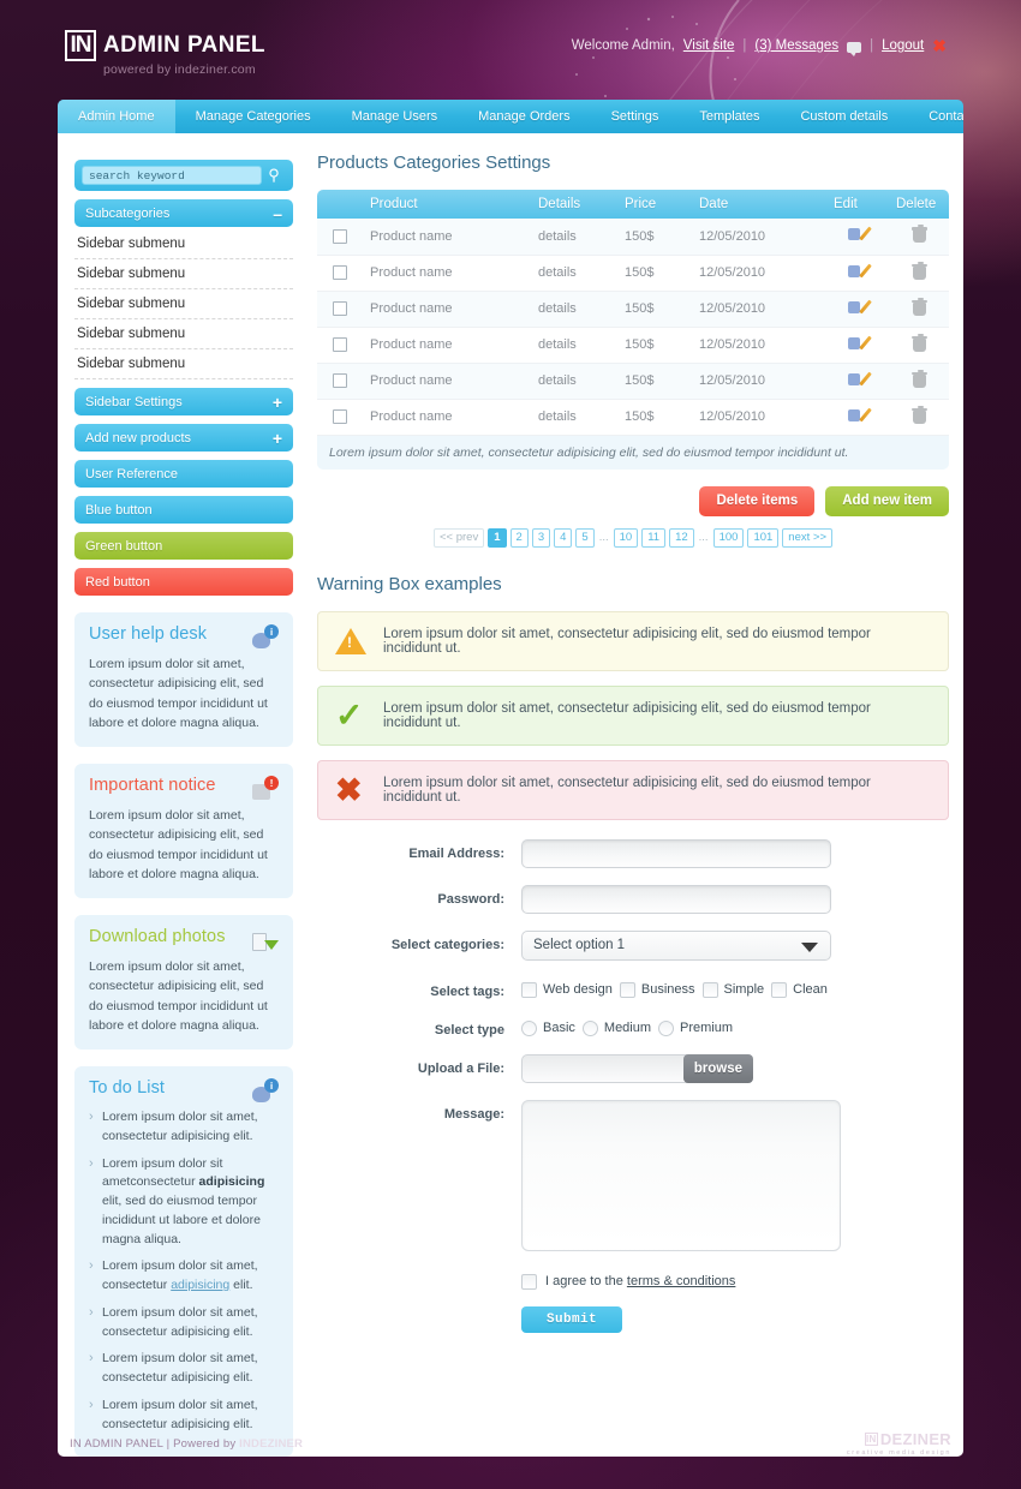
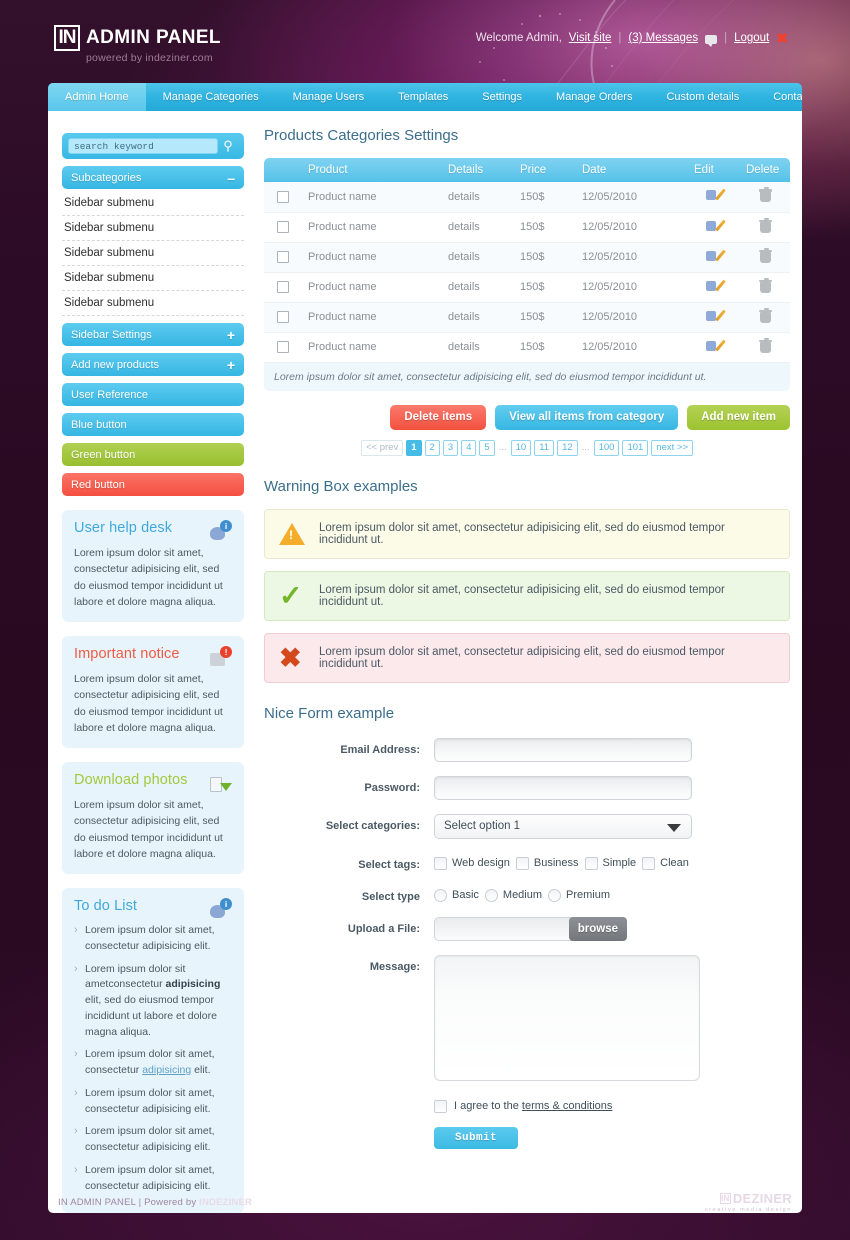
  IN
  ADMIN PANEL
  powered by indeziner.com
  Welcome Admin,
  Visit site
  |
  (3) Messages
  |
  Logout
  ✖
  Admin Home
  Manage Categories
  Manage Users
- Manage Orders
+ Templates
  Settings
- Templates
+ Manage Orders
  Custom details
  Conta
  search keyword
  ⚲
  Subcategories
  –
  Sidebar submenu
  Sidebar submenu
  Sidebar submenu
  Sidebar submenu
  Sidebar submenu
  Sidebar Settings
  +
  Add new products
  +
  User Reference
  Blue button
  Green button
  Red button
  User help desk
  i
  Lorem ipsum dolor sit amet, consectetur adipisicing elit, sed do eiusmod tempor incididunt ut labore et dolore magna aliqua.
  Important notice
  !
  Lorem ipsum dolor sit amet, consectetur adipisicing elit, sed do eiusmod tempor incididunt ut labore et dolore magna aliqua.
  Download photos
  Lorem ipsum dolor sit amet, consectetur adipisicing elit, sed do eiusmod tempor incididunt ut labore et dolore magna aliqua.
  To do List
  i
  Lorem ipsum dolor sit amet, consectetur adipisicing elit.
  Lorem ipsum dolor sit ametconsectetur adipisicing elit, sed do eiusmod tempor incididunt ut labore et dolore magna aliqua.
  Lorem ipsum dolor sit amet, consectetur adipisicing elit.
  Lorem ipsum dolor sit amet, consectetur adipisicing elit.
  Lorem ipsum dolor sit amet, consectetur adipisicing elit.
  Lorem ipsum dolor sit amet, consectetur adipisicing elit.
  Products Categories Settings
  	Product	Details	Price	Date	Edit	Delete
  	Product name	details	150$	12/05/2010
  	Product name	details	150$	12/05/2010
  	Product name	details	150$	12/05/2010
  	Product name	details	150$	12/05/2010
  	Product name	details	150$	12/05/2010
  	Product name	details	150$	12/05/2010
  Lorem ipsum dolor sit amet, consectetur adipisicing elit, sed do eiusmod tempor incididunt ut.
  Delete items
+ View all items from category
  Add new item
  << prev
  1
  2
  3
  4
  5
  ...
  10
  11
  12
  ...
  100
  101
  next >>
  Warning Box examples
  Lorem ipsum dolor sit amet, consectetur adipisicing elit, sed do eiusmod tempor incididunt ut.
  ✓
  Lorem ipsum dolor sit amet, consectetur adipisicing elit, sed do eiusmod tempor incididunt ut.
  ✖
  Lorem ipsum dolor sit amet, consectetur adipisicing elit, sed do eiusmod tempor incididunt ut.
+ Nice Form example
  Email Address:
  Password:
  Select categories:
  Select option 1
  Select tags:
  Web design
  Business
  Simple
  Clean
  Select type
  Basic
  Medium
  Premium
  Upload a File:
  browse
  Message:
  I agree to the terms & conditions
  Submit
  IN ADMIN PANEL | Powered by INDEZINER
  IN
  DEZINER
